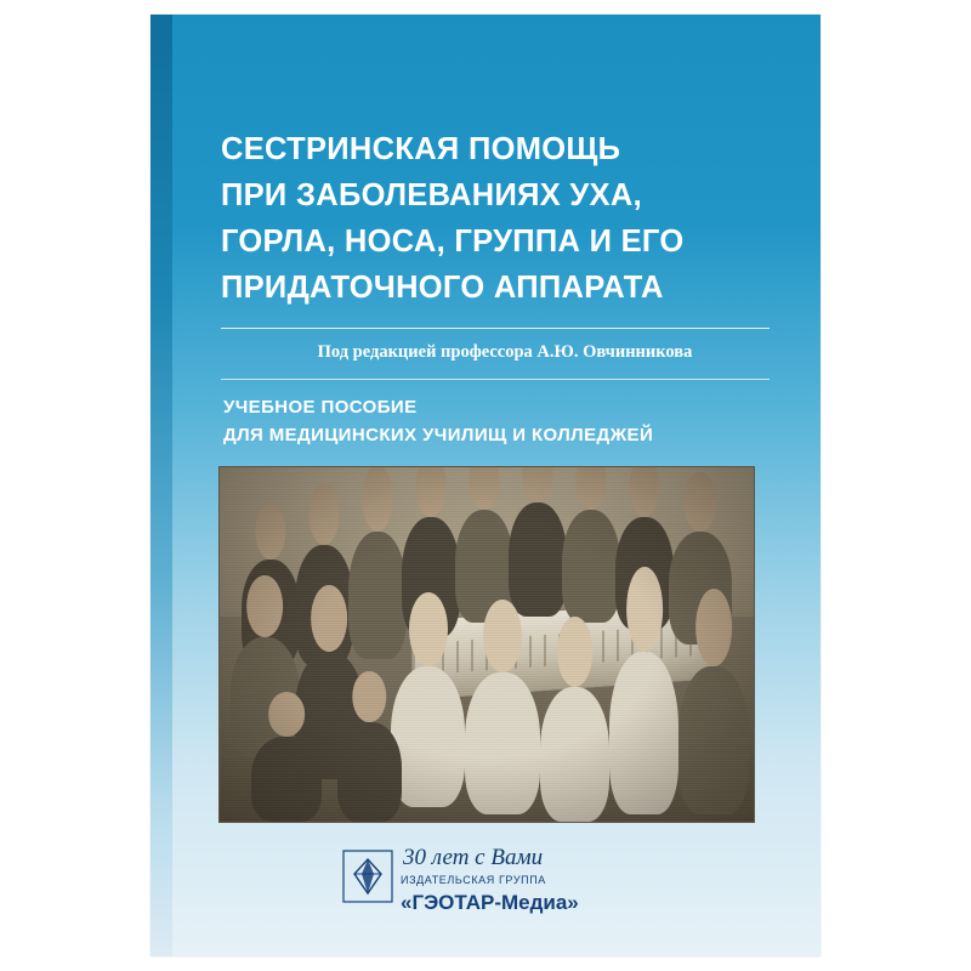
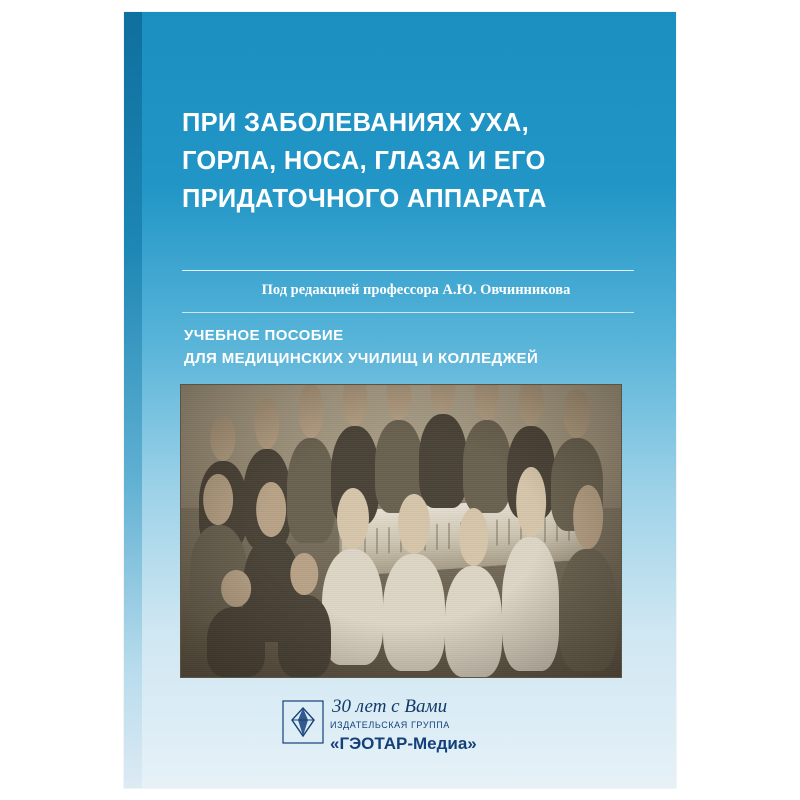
- СЕСТРИНСКАЯ ПОМОЩЬ
  ПРИ ЗАБОЛЕВАНИЯХ УХА,
- ГОРЛА, НОСА, ГРУППА И ЕГО
+ ГОРЛА, НОСА, ГЛАЗА И ЕГО
  ПРИДАТОЧНОГО АППАРАТА
  Под редакцией профессора А.Ю. Овчинникова
  УЧЕБНОЕ ПОСОБИЕ
  ДЛЯ МЕДИЦИНСКИХ УЧИЛИЩ И КОЛЛЕДЖЕЙ
  30 лет с Вами
  ИЗДАТЕЛЬСКАЯ ГРУППА
  «ГЭОТАР-Медиа»
